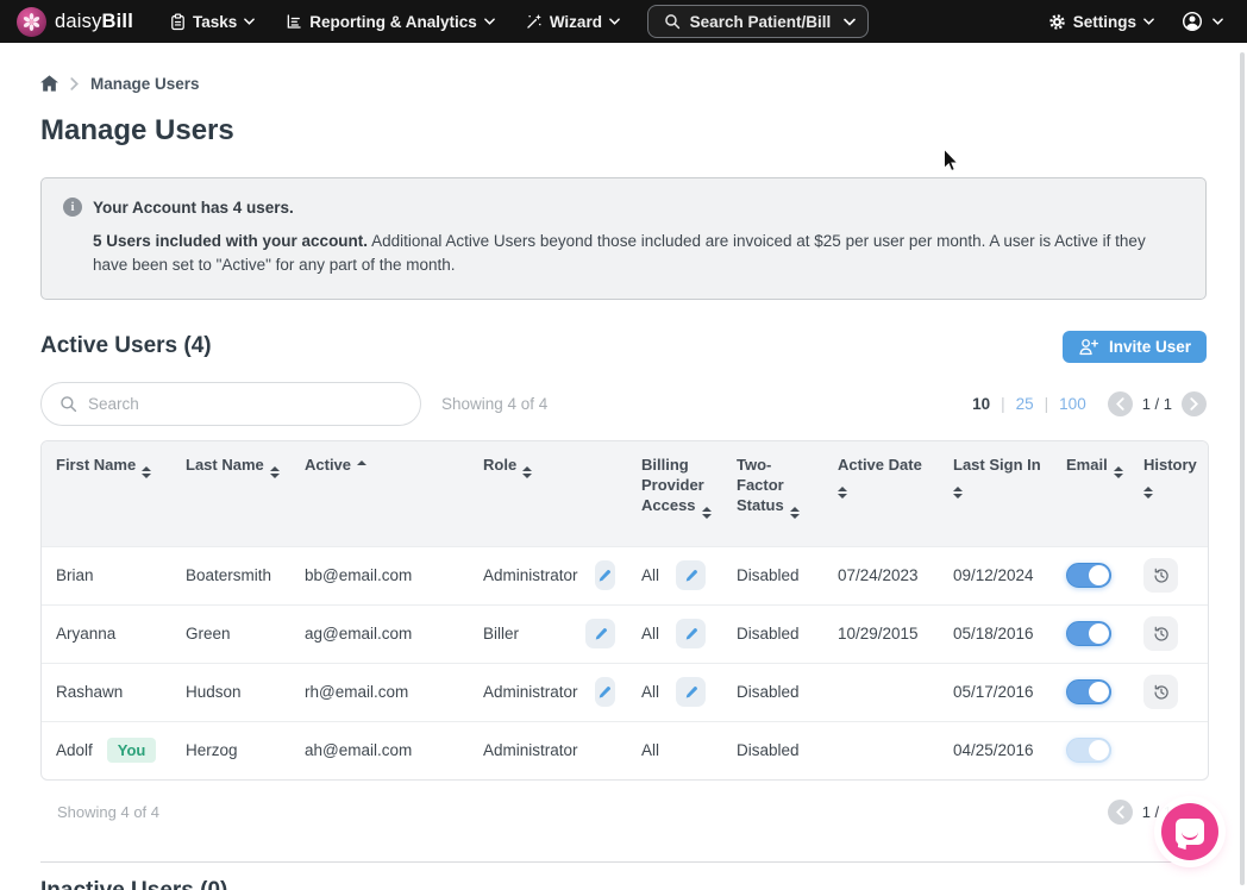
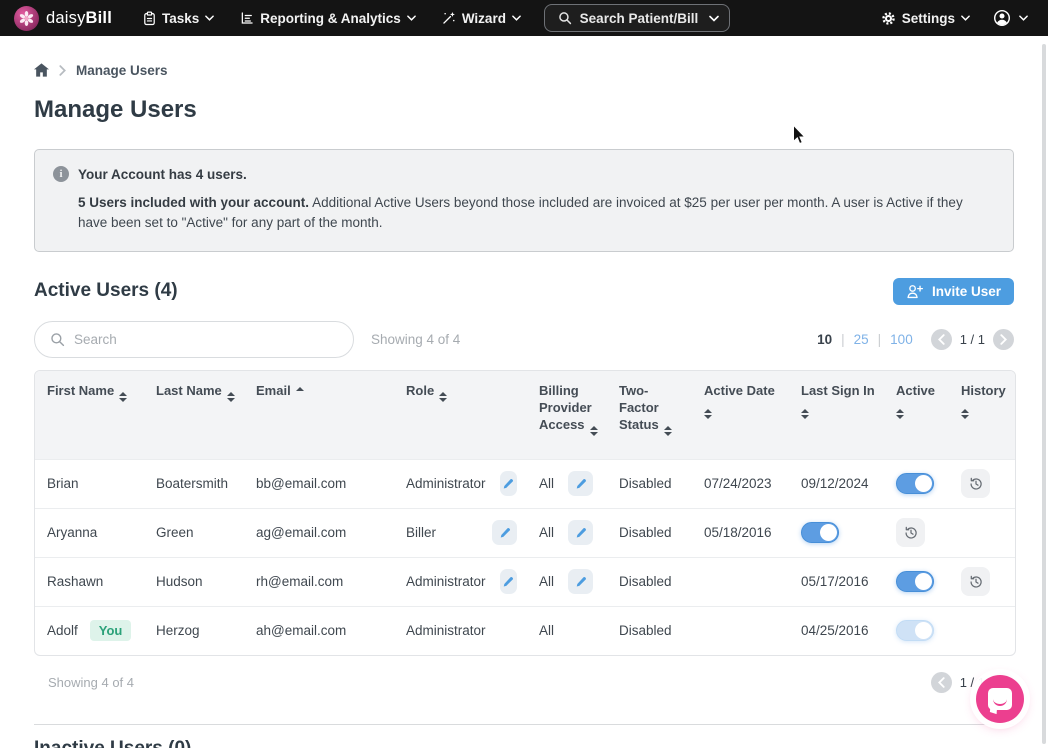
  daisyBill
  Tasks
  Reporting & Analytics
  Wizard
  Search Patient/Bill
  Settings
  Manage Users
  Manage Users
  i
  Your Account has 4 users.
  5 Users included with your account. Additional Active Users beyond those included are invoiced at $25 per user per month. A user is Active if they have been set to "Active" for any part of the month.
  Active Users (4)
  Invite User
  Search
  Showing 4 of 4
  10
  |
  25
  |
  100
  1 / 1
  First Name
  Last Name
- Active
+ Email
  Role
  Billing Provider Access
  Two-Factor Status
  Active Date
  Last Sign In
- Email
+ Active
  History
  Brian
  Boatersmith
  bb@email.com
  Administrator
  All
  Disabled
  07/24/2023
  09/12/2024
  Aryanna
  Green
  ag@email.com
  Biller
  All
  Disabled
- 10/29/2015
  05/18/2016
  Rashawn
  Hudson
  rh@email.com
  Administrator
  All
  Disabled
  05/17/2016
  Adolf
  You
  Herzog
  ah@email.com
  Administrator
  All
  Disabled
  04/25/2016
  Showing 4 of 4
